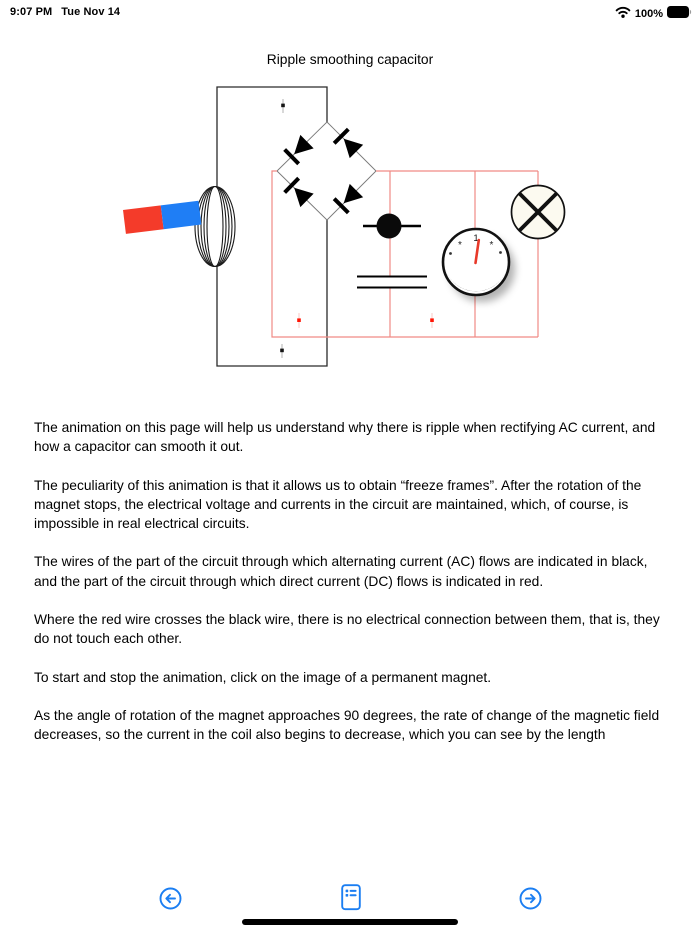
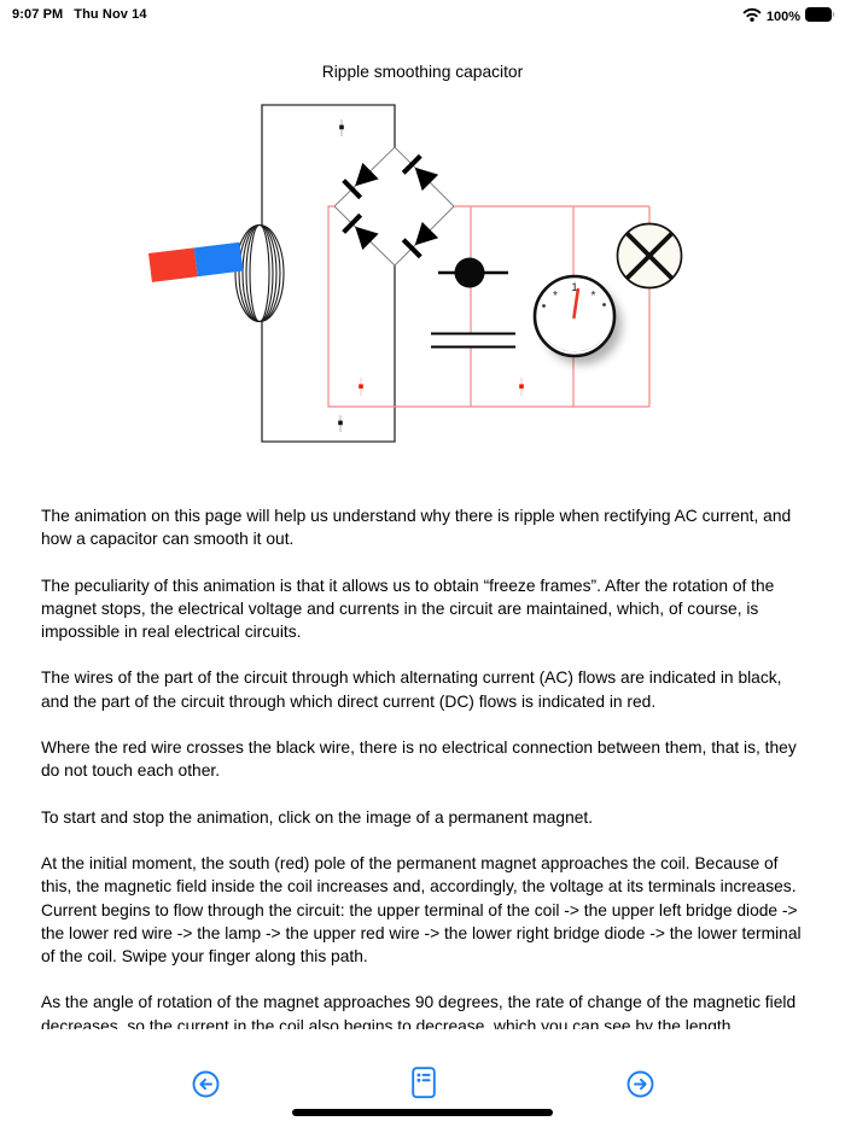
- 9:07 PM Tue Nov 14
+ 9:07 PM Thu Nov 14
  100%
  Ripple smoothing capacitor
  1
  *
  *
  The animation on this page will help us understand why there is ripple when rectifying AC current, and how a capacitor can smooth it out.
  The peculiarity of this animation is that it allows us to obtain “freeze frames”. After the rotation of the magnet stops, the electrical voltage and currents in the circuit are maintained, which, of course, is impossible in real electrical circuits.
  The wires of the part of the circuit through which alternating current (AC) flows are indicated in black, and the part of the circuit through which direct current (DC) flows is indicated in red.
  Where the red wire crosses the black wire, there is no electrical connection between them, that is, they do not touch each other.
  To start and stop the animation, click on the image of a permanent magnet.
+ At the initial moment, the south (red) pole of the permanent magnet approaches the coil. Because of this, the magnetic field inside the coil increases and, accordingly, the voltage at its terminals increases. Current begins to flow through the circuit: the upper terminal of the coil -> the upper left bridge diode -> the lower red wire -> the lamp -> the upper red wire -> the lower right bridge diode -> the lower terminal of the coil. Swipe your finger along this path.
  As the angle of rotation of the magnet approaches 90 degrees, the rate of change of the magnetic field decreases, so the current in the coil also begins to decrease, which you can see by the length
